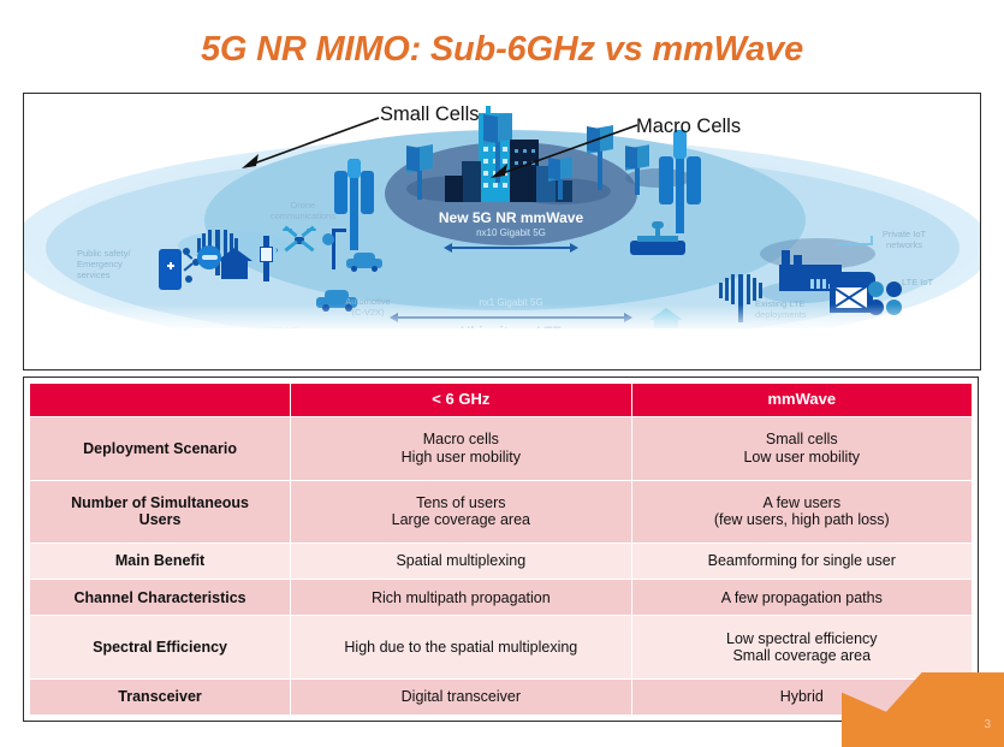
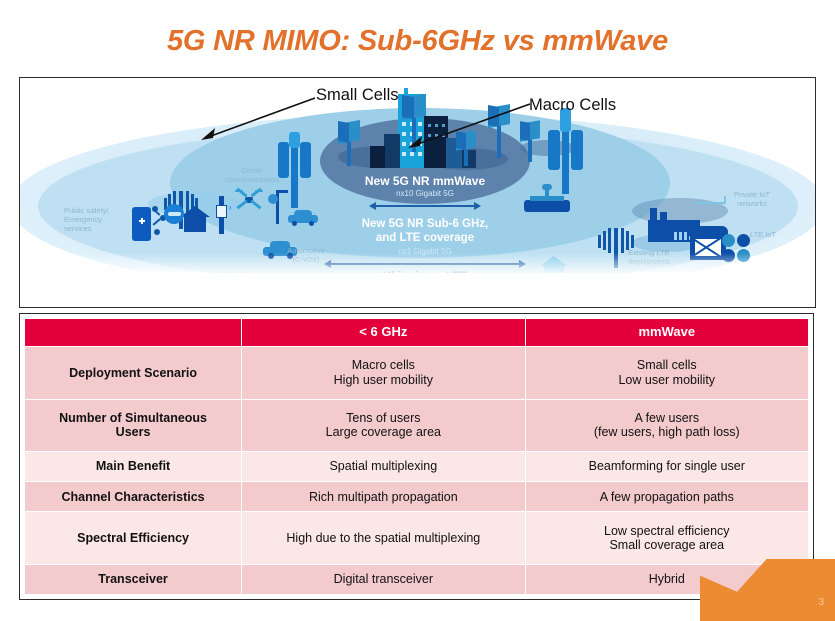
  5G NR MIMO: Sub-6GHz vs mmWave
  communications
  Public safety/
  Emergency
  services
  Automotive
  Private IoT
  networks
  LTE IoT
  New 5G NR mmWave
  nx10 Gigabit 5G
+ New 5G NR Sub-6 GHz,
+ and LTE coverage
  nx1 Gigabit 5G
  Small Cells
  Macro Cells
  	< 6 GHz	mmWave
  Deployment Scenario	Macro cells High user mobility	Small cells Low user mobility
  Number of Simultaneous Users	Tens of users Large coverage area	A few users (few users, high path loss)
  Main Benefit	Spatial multiplexing	Beamforming for single user
  Channel Characteristics	Rich multipath propagation	A few propagation paths
  Spectral Efficiency	High due to the spatial multiplexing	Low spectral efficiency Small coverage area
  Transceiver	Digital transceiver	Hybrid
  3
